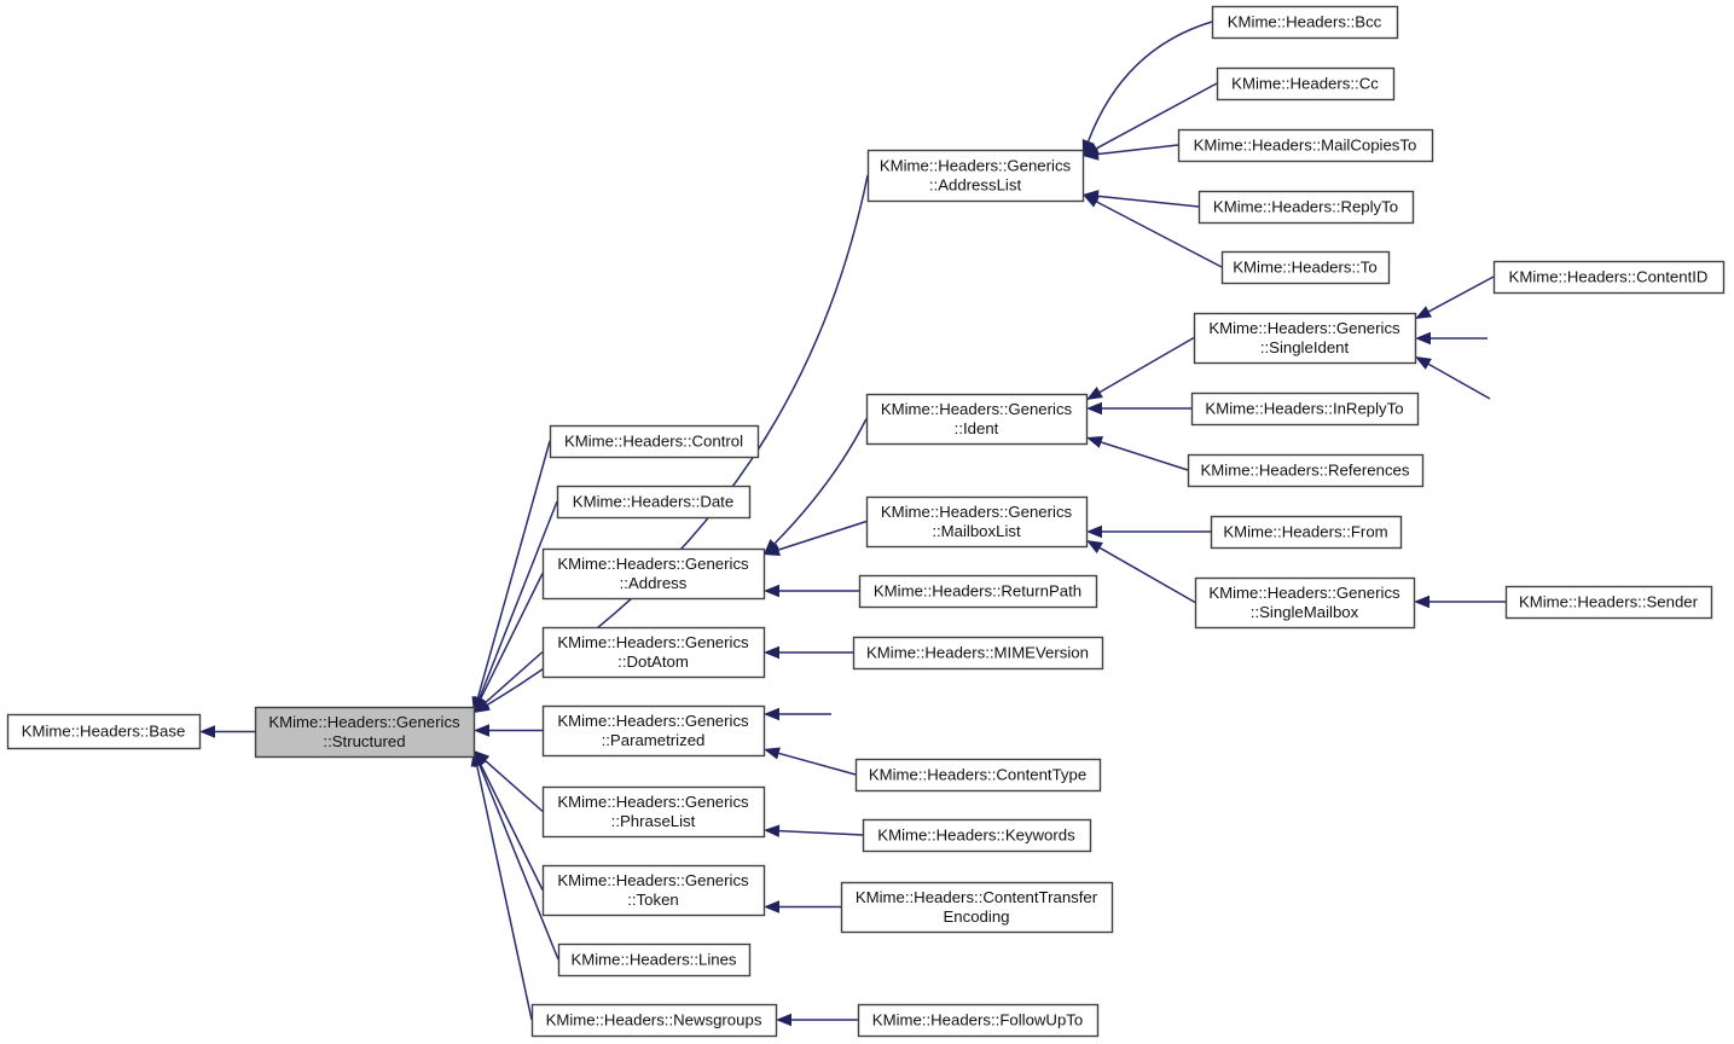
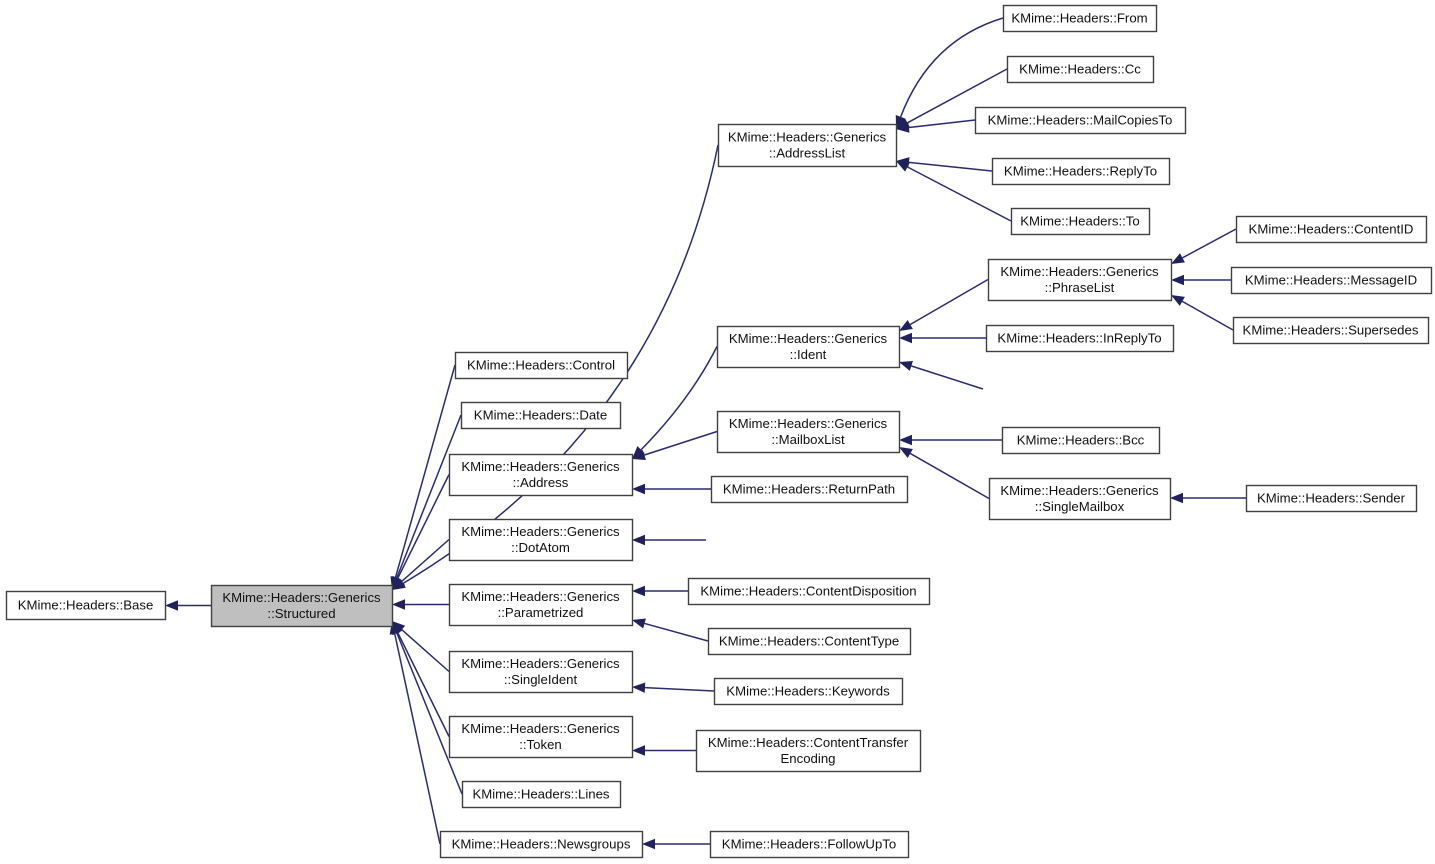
  KMime::Headers::Base
  KMime::Headers::Generics
  ::Structured
  KMime::Headers::Generics
  ::AddressList
- KMime::Headers::Bcc
+ KMime::Headers::From
  KMime::Headers::Cc
  KMime::Headers::MailCopiesTo
  KMime::Headers::ReplyTo
  KMime::Headers::To
  KMime::Headers::Generics
- ::SingleIdent
+ ::PhraseList
  KMime::Headers::ContentID
+ KMime::Headers::MessageID
+ KMime::Headers::Supersedes
  KMime::Headers::Generics
  ::Ident
  KMime::Headers::InReplyTo
- KMime::Headers::References
  KMime::Headers::Generics
  ::MailboxList
- KMime::Headers::From
+ KMime::Headers::Bcc
  KMime::Headers::Generics
  ::SingleMailbox
  KMime::Headers::Sender
  KMime::Headers::Control
  KMime::Headers::Date
  KMime::Headers::Generics
  ::Address
  KMime::Headers::ReturnPath
  KMime::Headers::Generics
  ::DotAtom
- KMime::Headers::MIMEVersion
  KMime::Headers::Generics
  ::Parametrized
+ KMime::Headers::ContentDisposition
  KMime::Headers::ContentType
  KMime::Headers::Generics
- ::PhraseList
+ ::SingleIdent
  KMime::Headers::Keywords
  KMime::Headers::Generics
  ::Token
  KMime::Headers::ContentTransfer
  Encoding
  KMime::Headers::Lines
  KMime::Headers::Newsgroups
  KMime::Headers::FollowUpTo
